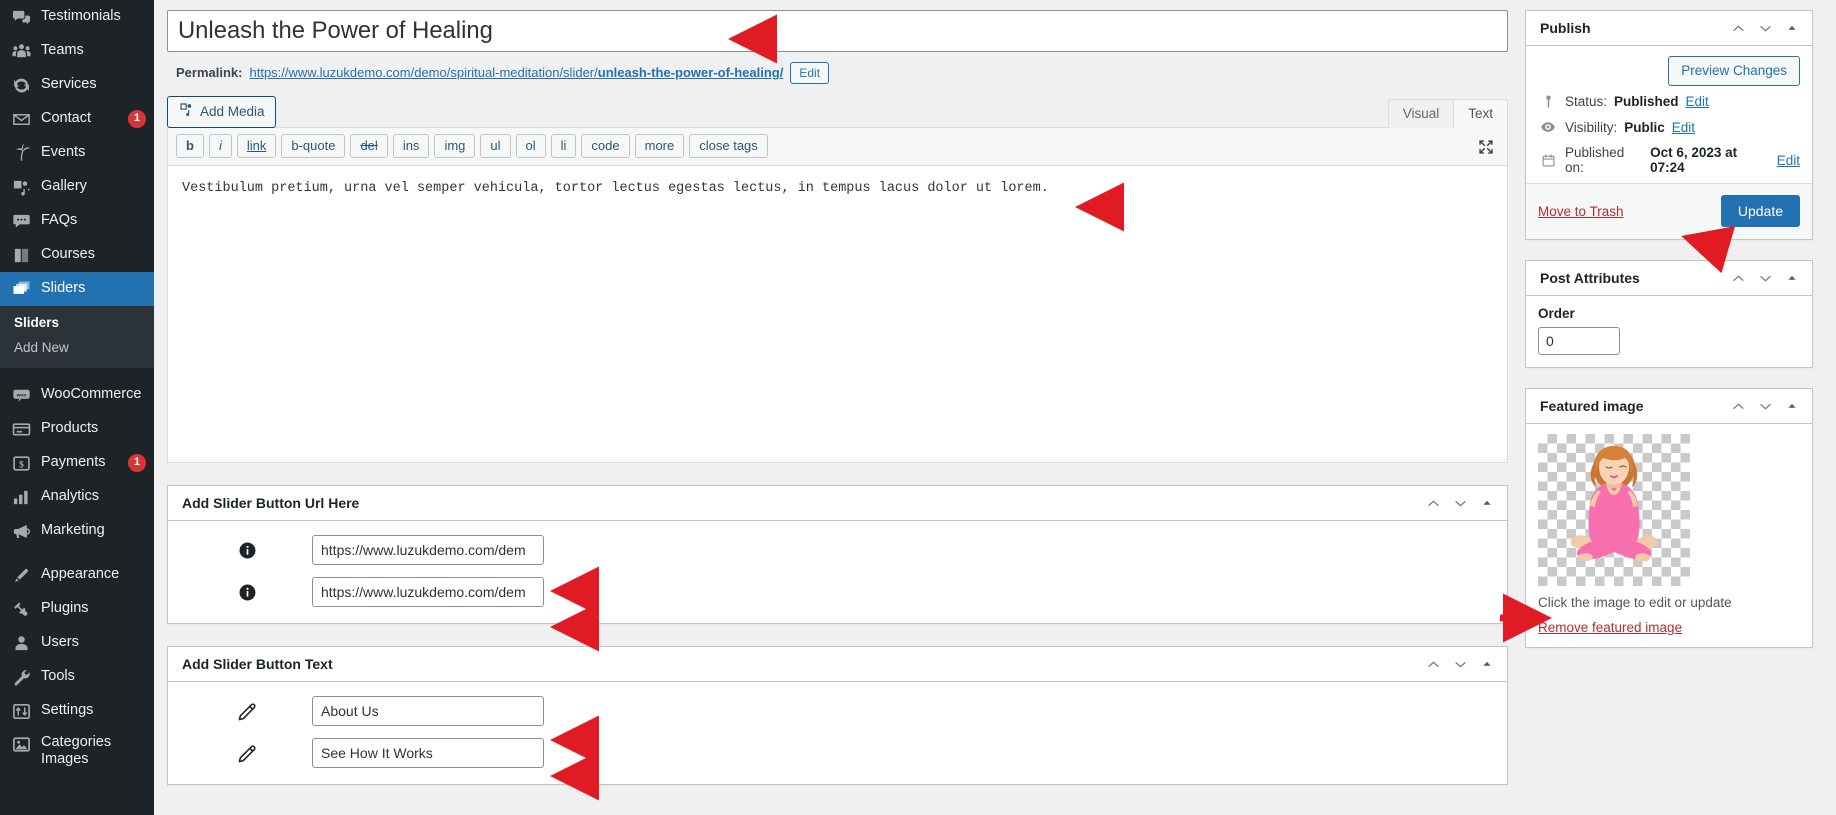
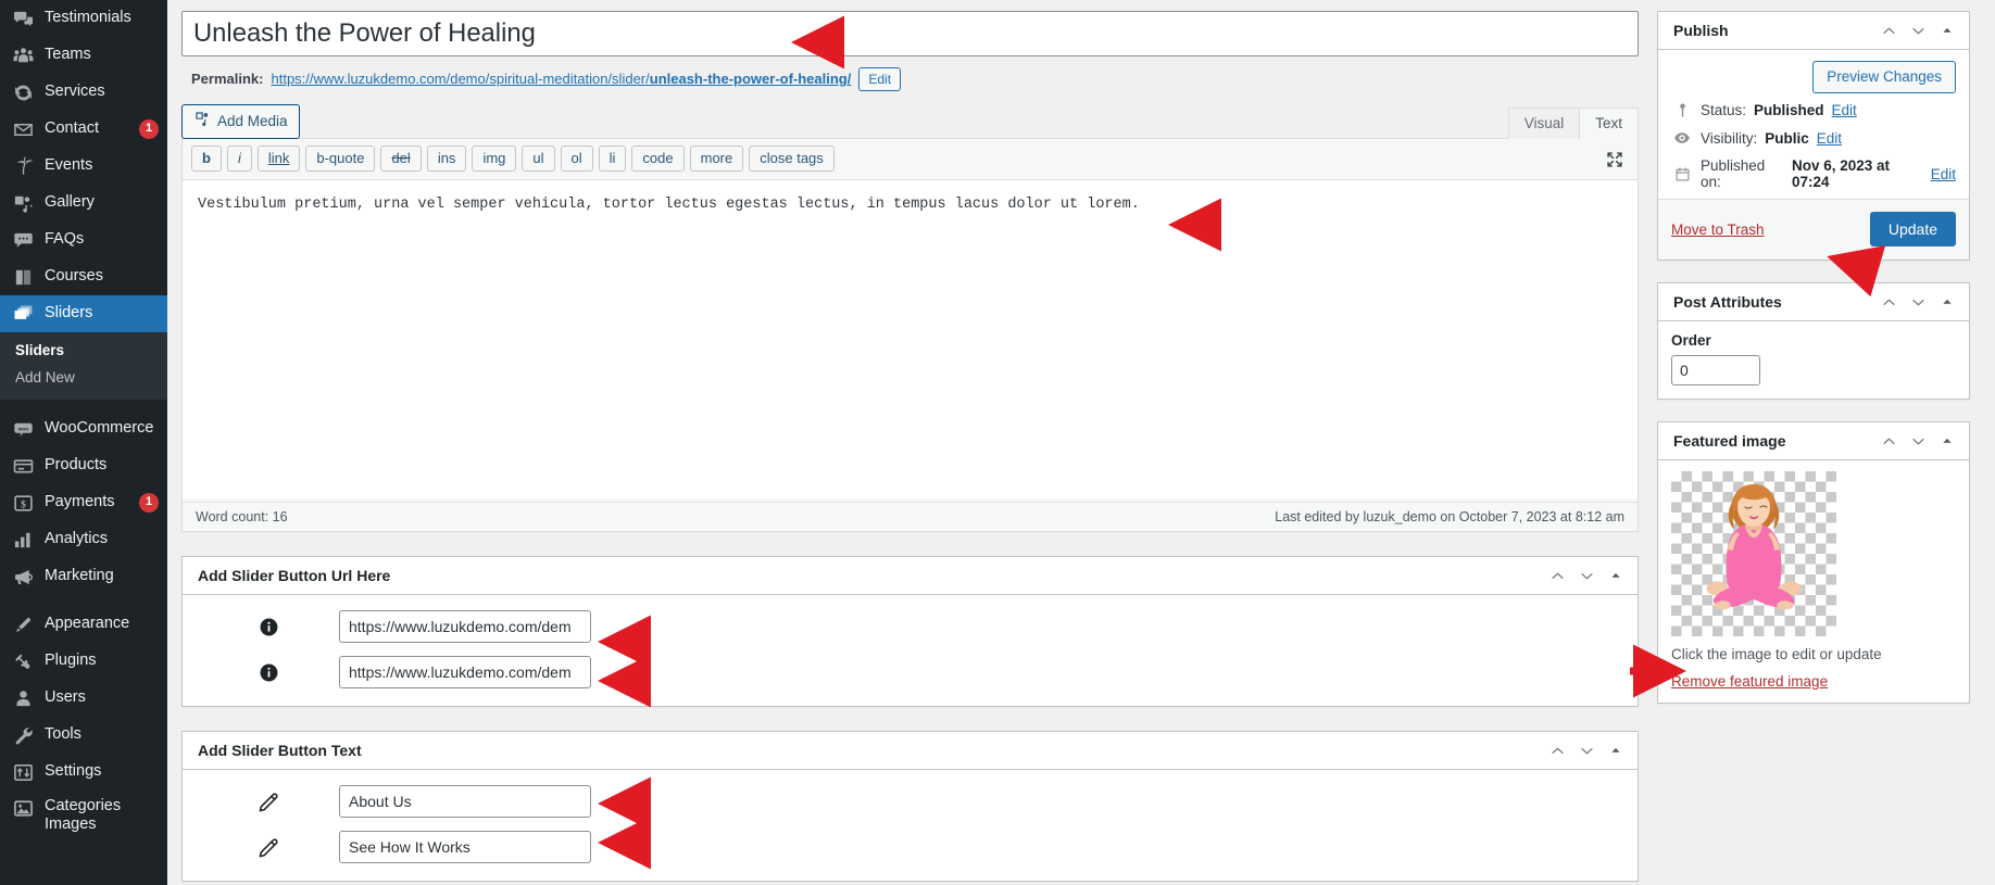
  Testimonials
  Teams
  Services
  Contact
  1
  Events
  Gallery
  FAQs
  Courses
  Sliders
  Sliders
  Add New
  WooCommerce
  Products
  $
  Payments
  1
  Analytics
  Marketing
  Appearance
  Plugins
  Users
  Tools
  Settings
  Categories Images
  Unleash the Power of Healing
  Permalink:
  https://www.luzukdemo.com/demo/spiritual-meditation/slider/unleash-the-power-of-healing/
  Edit
  Add Media
  Visual
  Text
  b
  i
  link
  b-quote
  del
  ins
  img
  ul
  ol
  li
  code
  more
  close tags
  Vestibulum pretium, urna vel semper vehicula, tortor lectus egestas lectus, in tempus lacus dolor ut lorem.
+ Word count: 16
+ Last edited by luzuk_demo on October 7, 2023 at 8:12 am
  Add Slider Button Url Here
  https://www.luzukdemo.com/dem
  https://www.luzukdemo.com/dem
  Add Slider Button Text
  About Us
  See How It Works
  Publish
  Preview Changes
  Status:
  Published
  Edit
  Visibility:
  Public
  Edit
  Published on:
- Oct 6, 2023 at 07:24
+ Nov 6, 2023 at 07:24
  Edit
  Move to Trash
  Update
  Post Attributes
  Order
  0
  Featured image
  Click the image to edit or update
  Remove featured image
